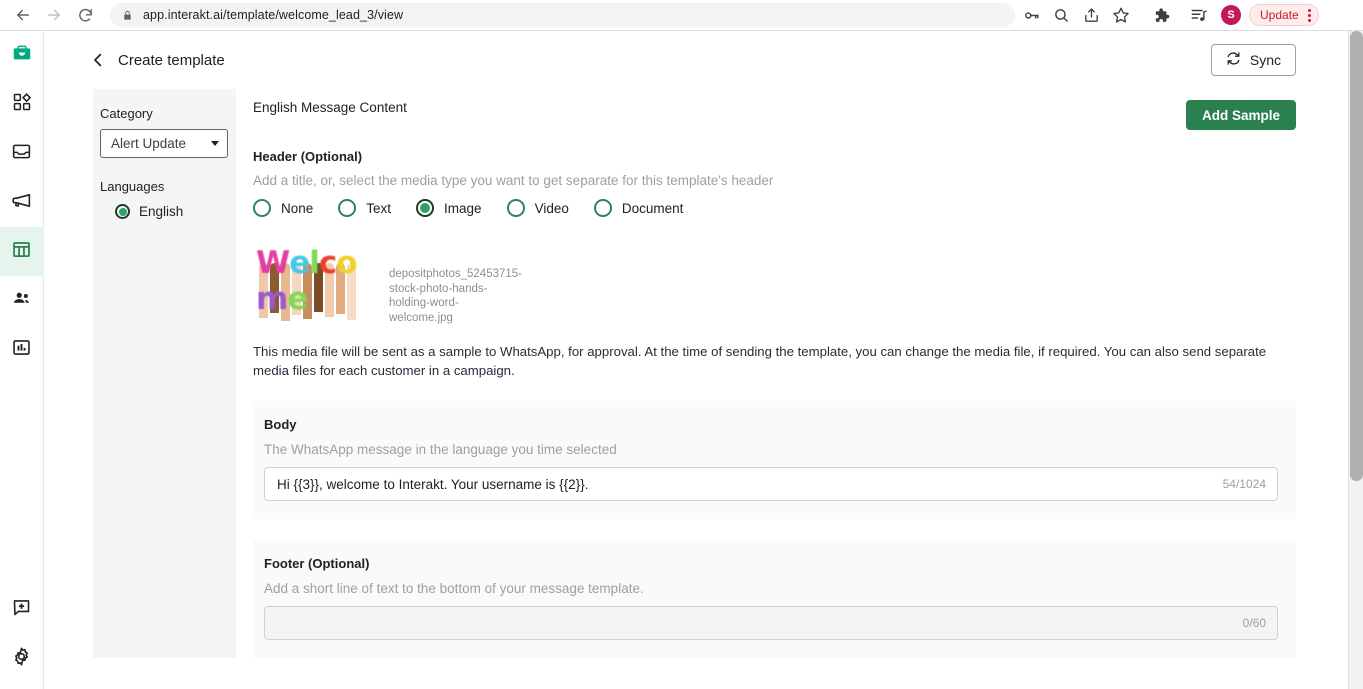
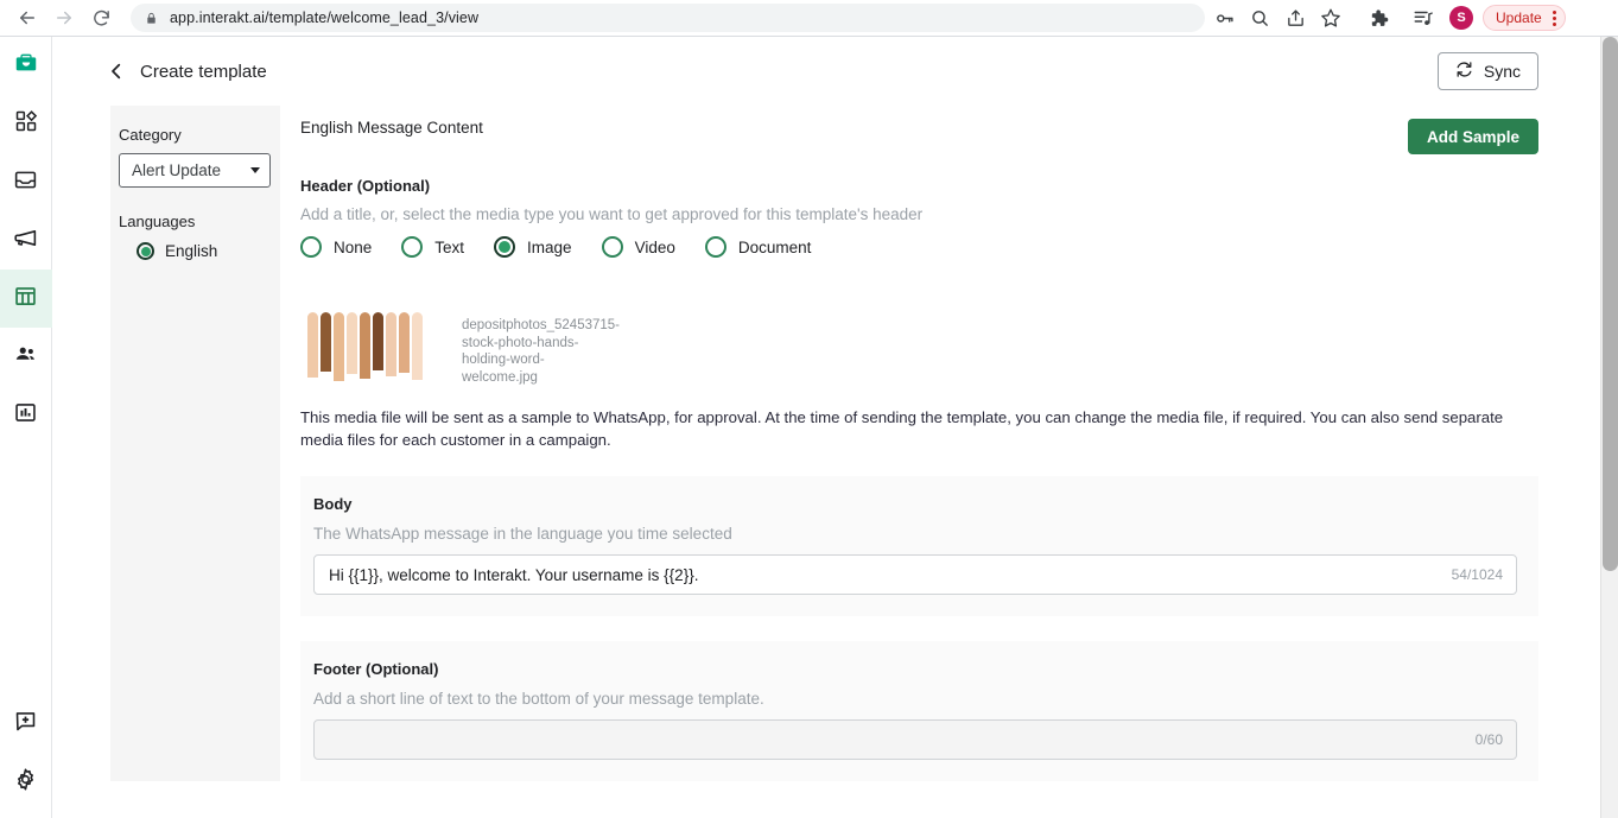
  app.interakt.ai/template/welcome_lead_3/view
  S
  Update
  Create template
  Sync
  Category
  Alert Update
  Languages
  English
  English Message Content
  Add Sample
  Header (Optional)
- Add a title, or, select the media type you want to get separate for this template's header
+ Add a title, or, select the media type you want to get approved for this template's header
  None
  Text
  Image
  Video
  Document
- Welcome
  depositphotos_52453715-stock-photo-hands-holding-word-welcome.jpg
  This media file will be sent as a sample to WhatsApp, for approval. At the time of sending the template, you can change the media file, if required. You can also send separate media files for each customer in a campaign.
  Body
  The WhatsApp message in the language you time selected
- Hi {{3}}, welcome to Interakt. Your username is {{2}}.
+ Hi {{1}}, welcome to Interakt. Your username is {{2}}.
  54/1024
  Footer (Optional)
  Add a short line of text to the bottom of your message template.
  0/60
